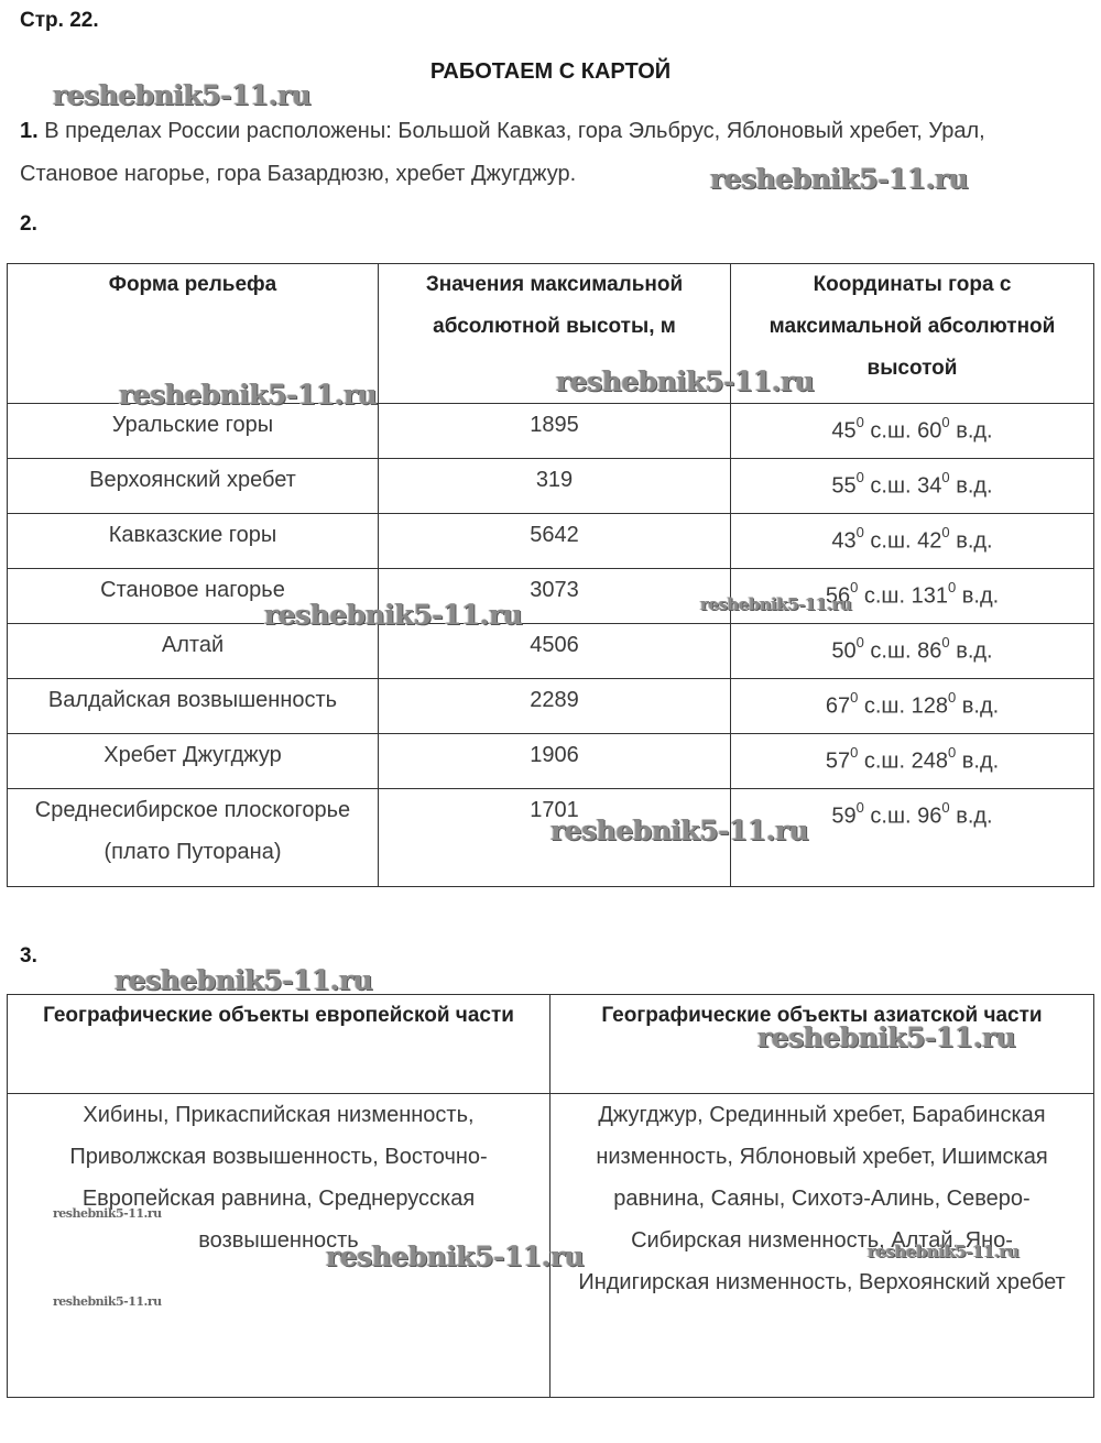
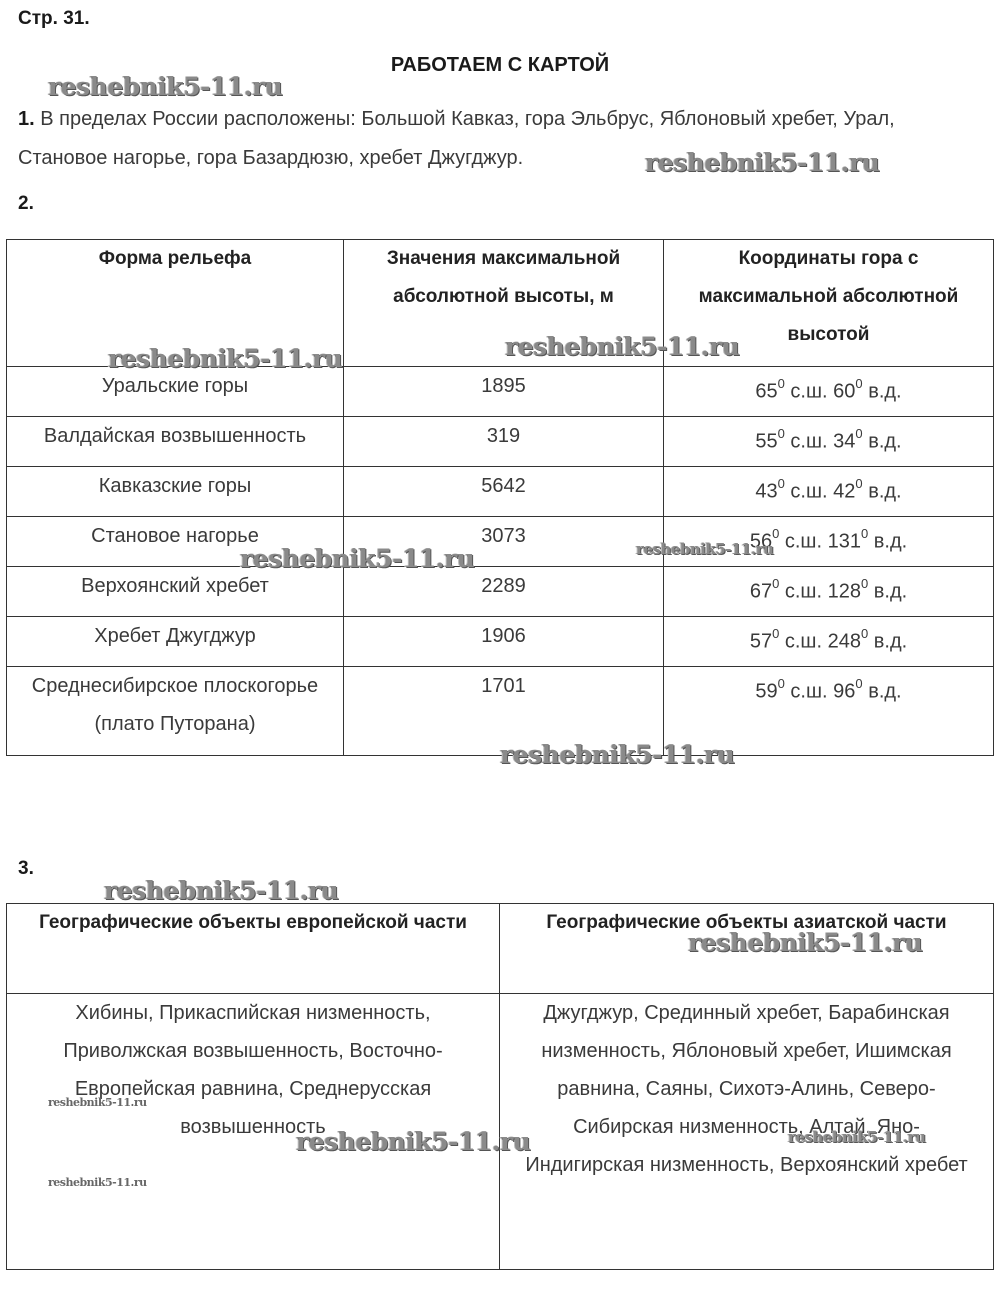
- Стр. 22.
+ Стр. 31.
  РАБОТАЕМ С КАРТОЙ
  1. В пределах России расположены: Большой Кавказ, гора Эльбрус, Яблоновый хребет, Урал, Становое нагорье, гора Базардюзю, хребет Джугджур.
  2.
  Форма рельефа	Значения максимальной абсолютной высоты, м	Координаты гора с максимальной абсолютной высотой
- Уральские горы	1895	450 с.ш. 600 в.д.
+ Уральские горы	1895	650 с.ш. 600 в.д.
- Верхоянский хребет	319	550 с.ш. 340 в.д.
+ Валдайская возвышенность	319	550 с.ш. 340 в.д.
  Кавказские горы	5642	430 с.ш. 420 в.д.
  Становое нагорье	3073	560 с.ш. 1310 в.д.
- Алтай	4506	500 с.ш. 860 в.д.
- Валдайская возвышенность	2289	670 с.ш. 1280 в.д.
+ Верхоянский хребет	2289	670 с.ш. 1280 в.д.
  Хребет Джугджур	1906	570 с.ш. 2480 в.д.
  Среднесибирское плоскогорье (плато Путорана)	1701	590 с.ш. 960 в.д.
  3.
  Географические объекты европейской части	Географические объекты азиатской части
  Хибины, Прикаспийская низменность, Приволжская возвышенность, Восточно-Европейская равнина, Среднерусская возвышенность	Джугджур, Срединный хребет, Барабинская низменность, Яблоновый хребет, Ишимская равнина, Саяны, Сихотэ-Алинь, Северо-Сибирская низменность, Алтай, Яно-Индигирская низменность, Верхоянский хребет
  reshebnik5-11.ru
  reshebnik5-11.ru
  reshebnik5-11.ru
  reshebnik5-11.ru
  reshebnik5-11.ru
  reshebnik5-11.ru
  reshebnik5-11.ru
  reshebnik5-11.ru
  reshebnik5-11.ru
  reshebnik5-11.ru
  reshebnik5-11.ru
  reshebnik5-11.ru
  reshebnik5-11.ru
